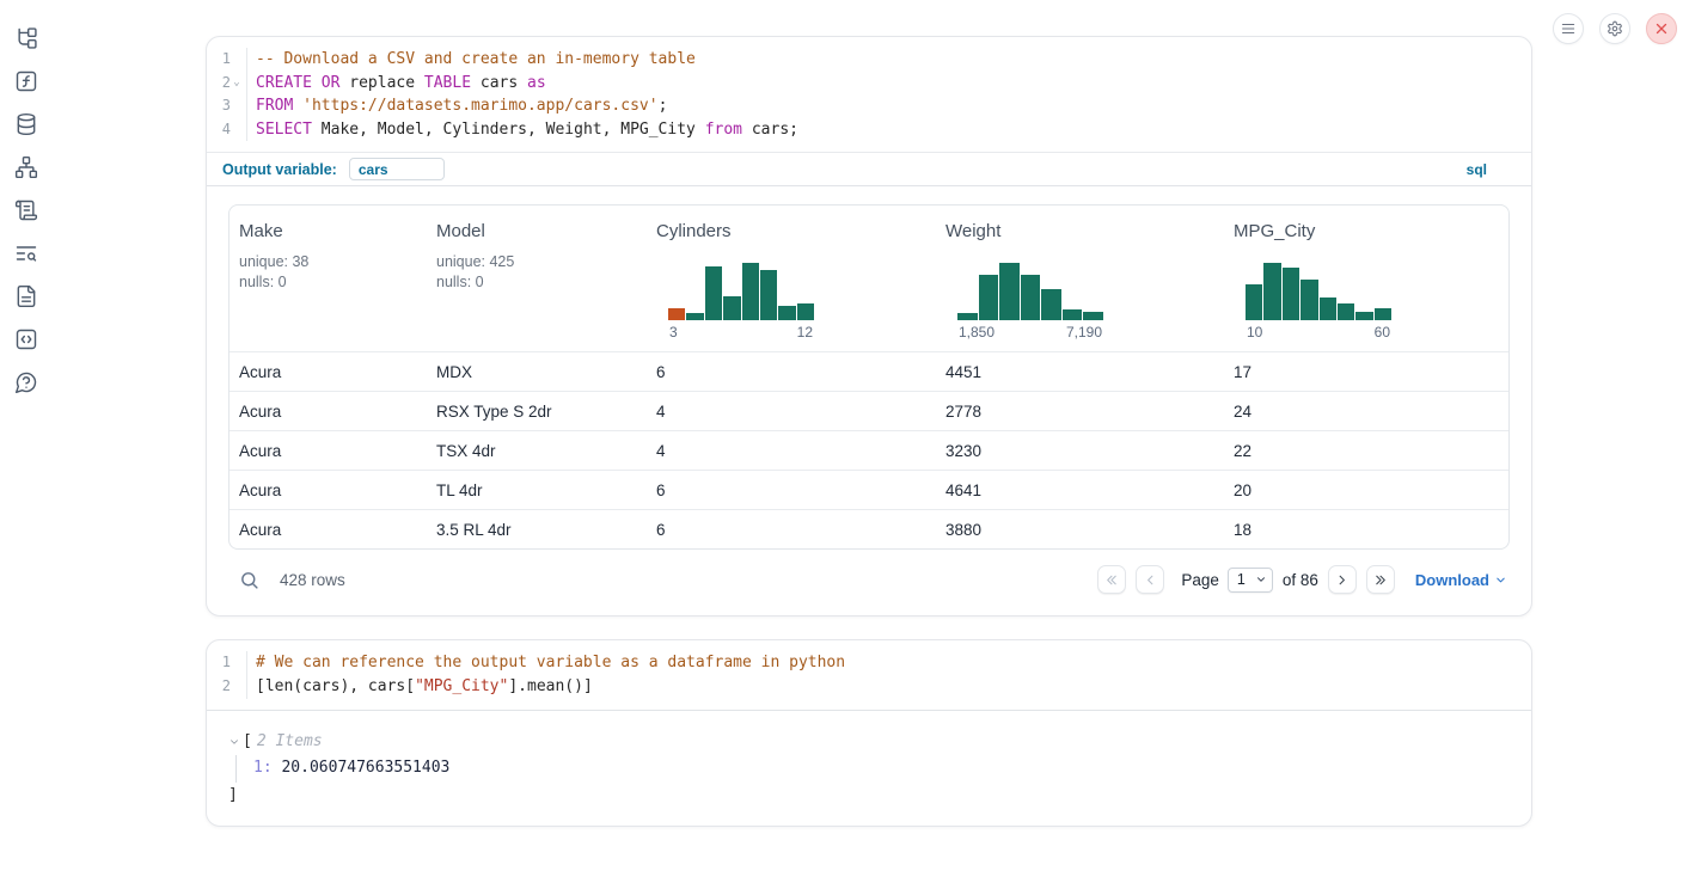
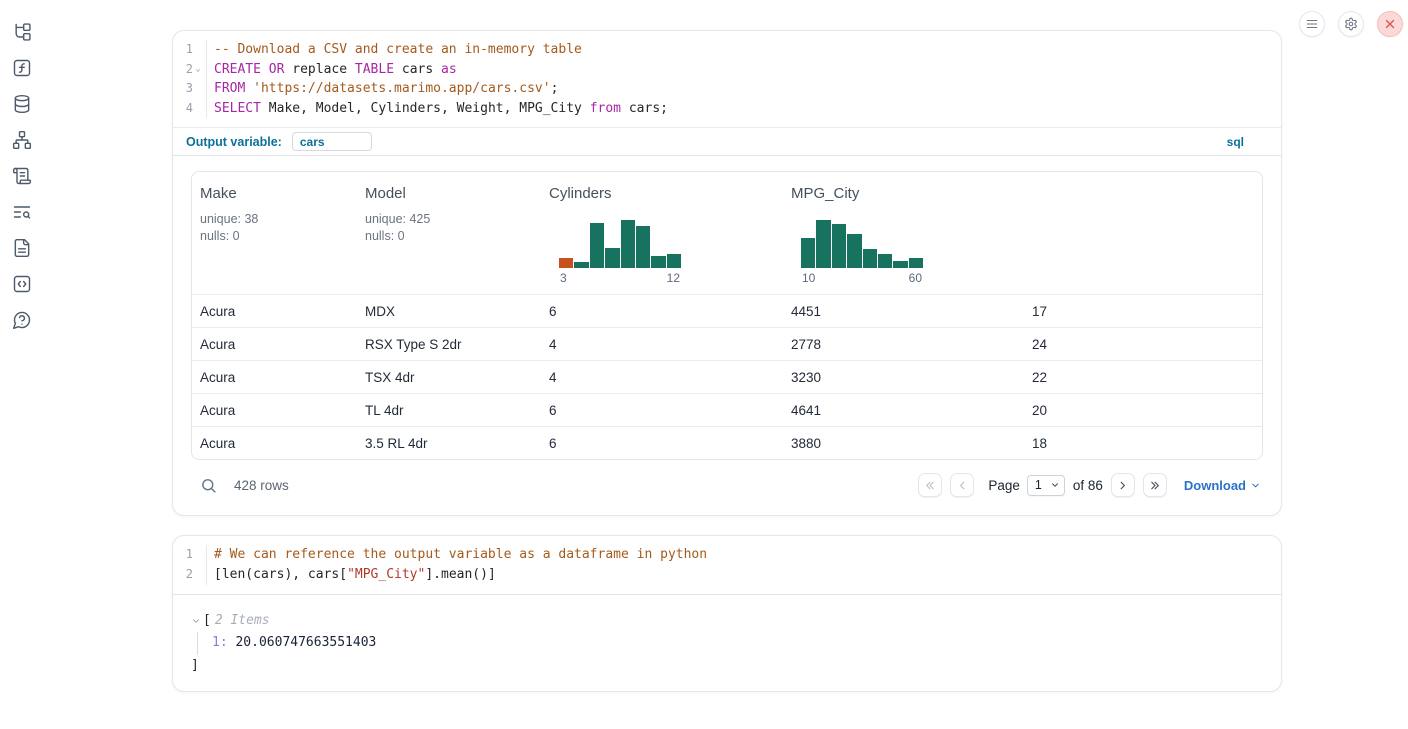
  1
  -- Download a CSV and create an in-memory table
  2
  ⌄
  CREATE OR replace TABLE cars as
  3
  FROM 'https://datasets.marimo.app/cars.csv';
  4
  SELECT Make, Model, Cylinders, Weight, MPG_City from cars;
  Output variable:
  cars
  sql
  Make
  unique: 38
  nulls: 0
  Model
  unique: 425
  nulls: 0
  Cylinders
  3
  12
- Weight
- 1,850
- 7,190
  MPG_City
  10
  60
  Acura
  MDX
  6
  4451
  17
  Acura
  RSX Type S 2dr
  4
  2778
  24
  Acura
  TSX 4dr
  4
  3230
  22
  Acura
  TL 4dr
  6
  4641
  20
  Acura
  3.5 RL 4dr
  6
  3880
  18
  428 rows
  Page
  1
  of 86
  Download
  1
  # We can reference the output variable as a dataframe in python
  2
  [len(cars), cars["MPG_City"].mean()]
  [
  2 Items
  1: 20.060747663551403
  ]
